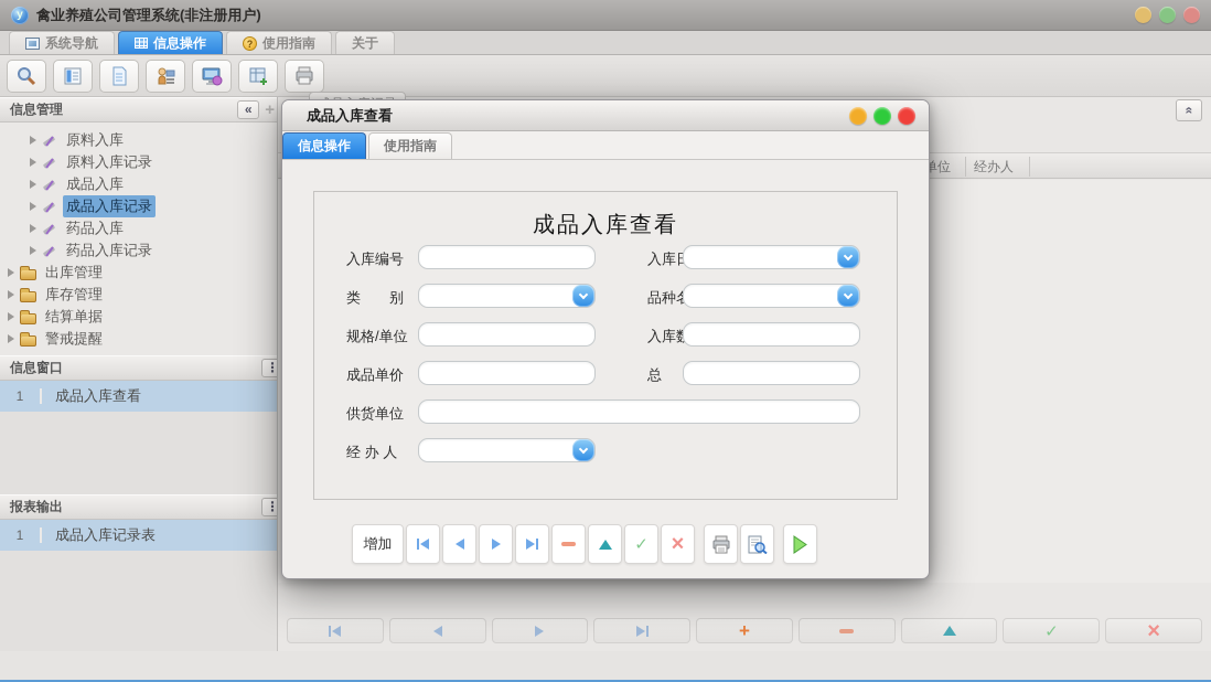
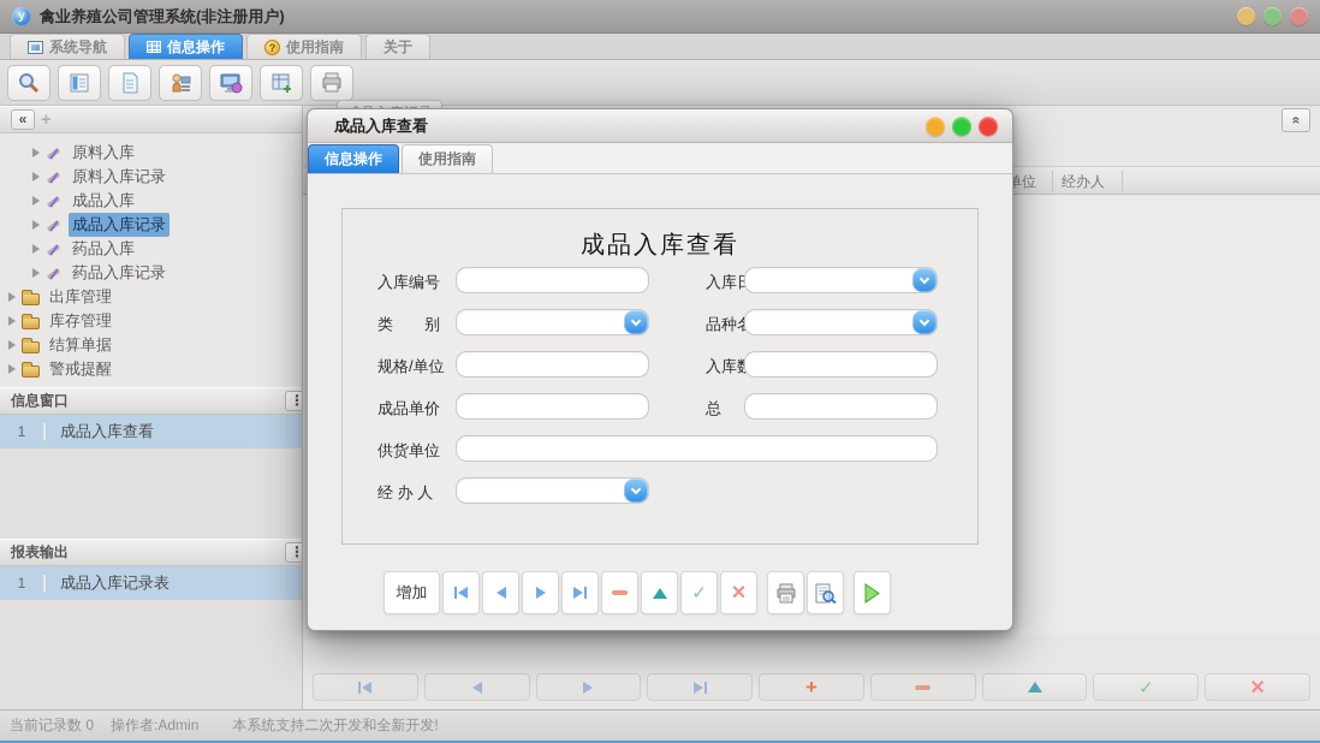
  y
  禽业养殖公司管理系统(非注册用户)
  系统导航
  信息操作
  ?
  使用指南
  关于
- 信息管理
  «
  +
  原料入库
  原料入库记录
  成品入库
  成品入库记录
  药品入库
  药品入库记录
  出库管理
  库存管理
  结算单据
  警戒提醒
  信息窗口
  ⋮
  1
  成品入库查看
  报表输出
  ⋮
  1
  成品入库记录表
  单位
  经办人
  +
  ✓
  ×
+ 当前记录数 0
+ 操作者:Admin
+ 本系统支持二次开发和全新开发!
  成品入库查看
  信息操作
  使用指南
  成品入库查看
  入库编号
  类 别
  规格/单位
  成品单价
  供货单位
  经 办 人
  增加
  ✓
  ×
